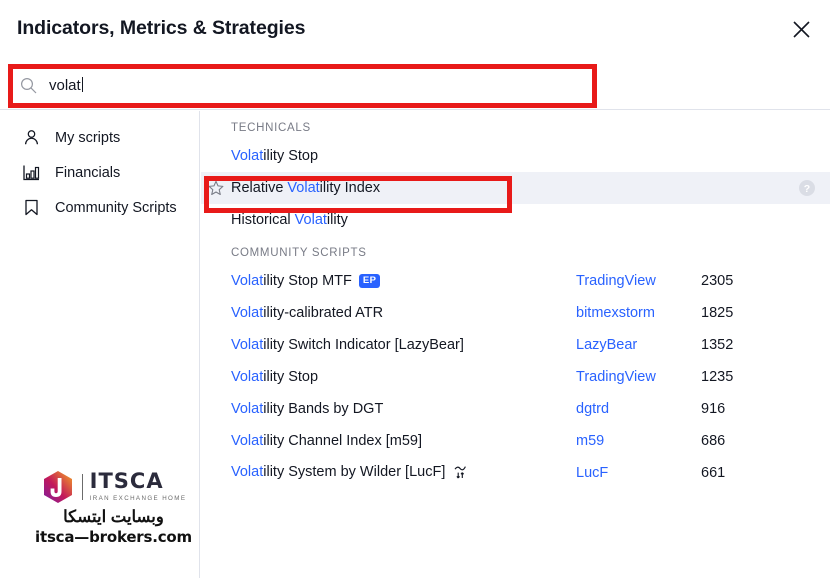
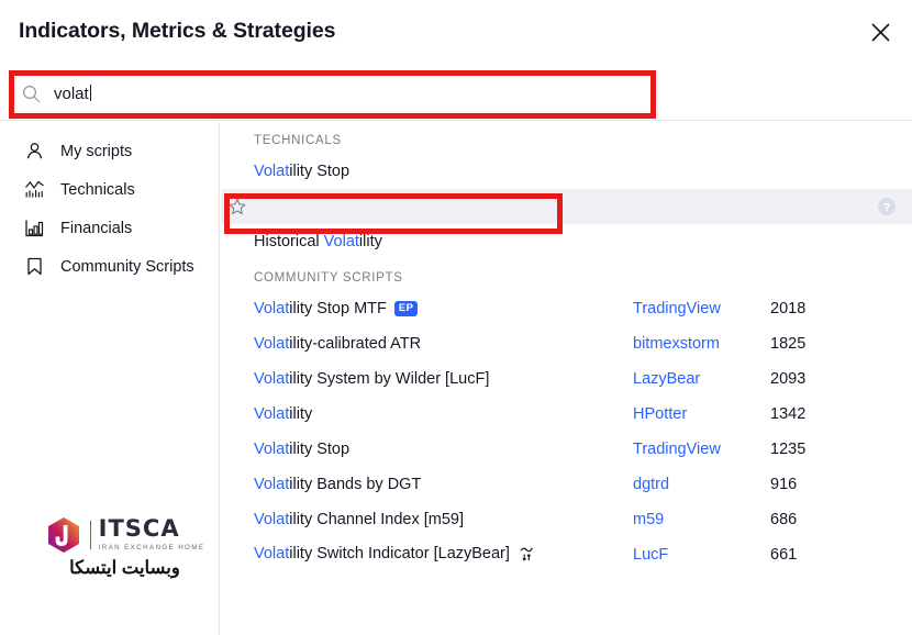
  Indicators, Metrics & Strategies
  volat
  My scripts
+ Technicals
  Financials
  Community Scripts
  TECHNICALS
  Volatility Stop
- Relative Volatility Index
  ?
  Historical Volatility
  COMMUNITY SCRIPTS
  Volatility Stop MTF EP
  TradingView
- 2305
+ 2018
  Volatility-calibrated ATR
  bitmexstorm
  1825
- Volatility Switch Indicator [LazyBear]
+ Volatility System by Wilder [LucF]
  LazyBear
- 1352
+ 2093
+ Volatility
+ HPotter
+ 1342
  Volatility Stop
  TradingView
  1235
  Volatility Bands by DGT
  dgtrd
  916
  Volatility Channel Index [m59]
  m59
  686
- Volatility System by Wilder [LucF]
+ Volatility Switch Indicator [LazyBear]
  LucF
  661
  ITSCA
  وبسایت ایتسکا
- itsca—brokers.com
